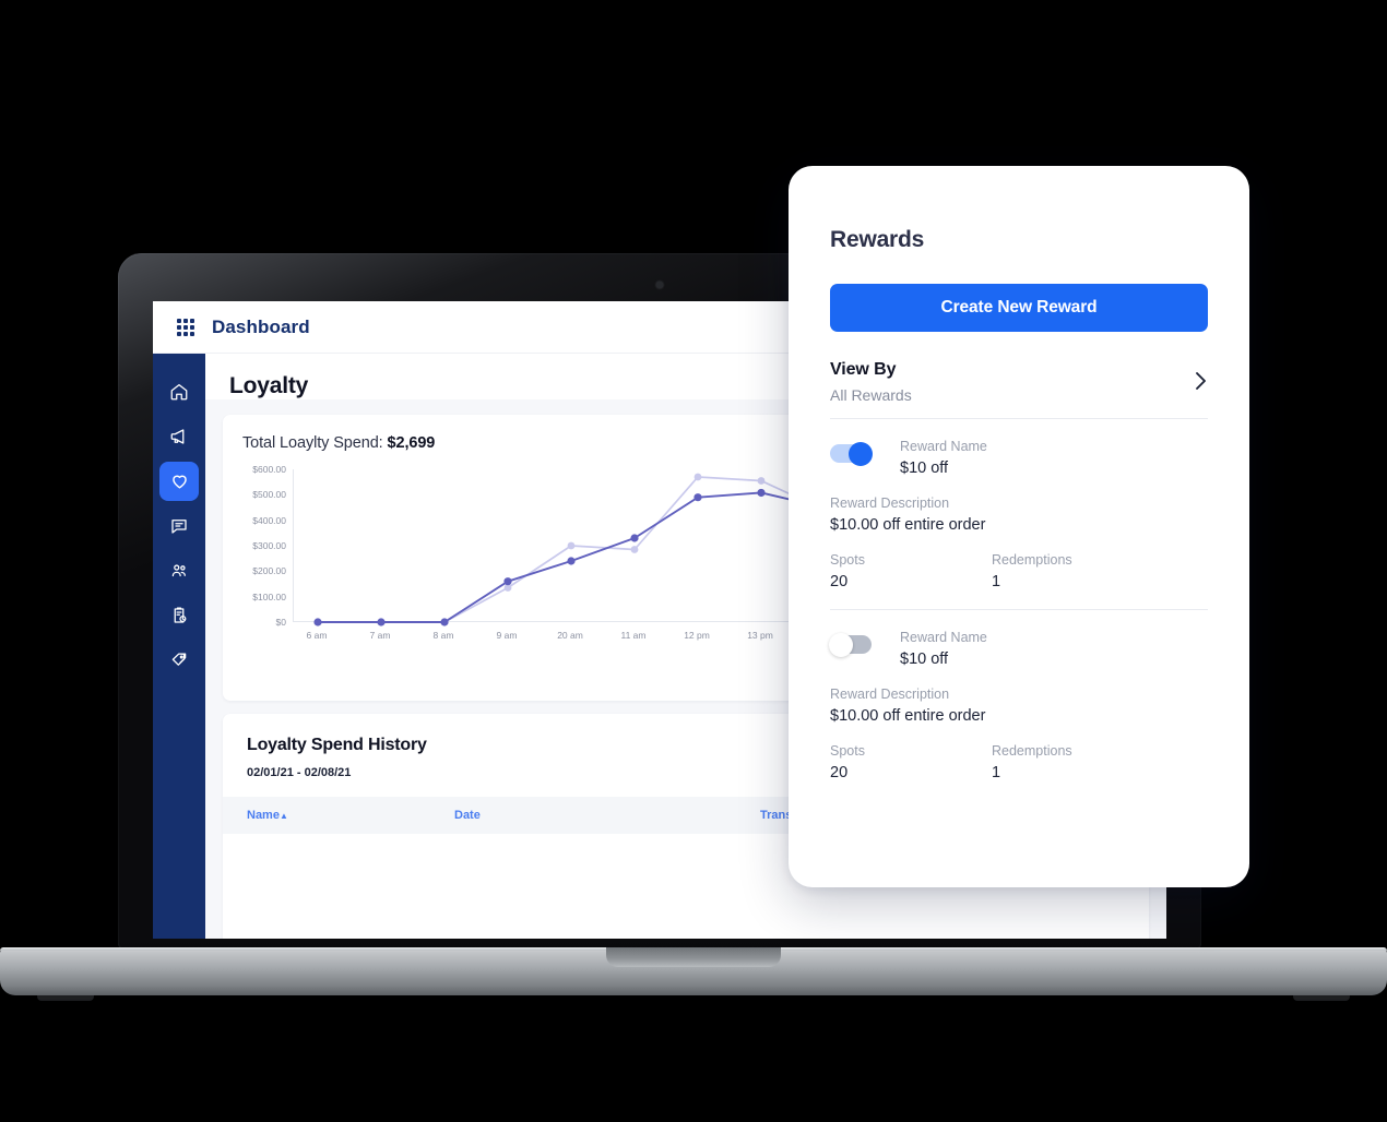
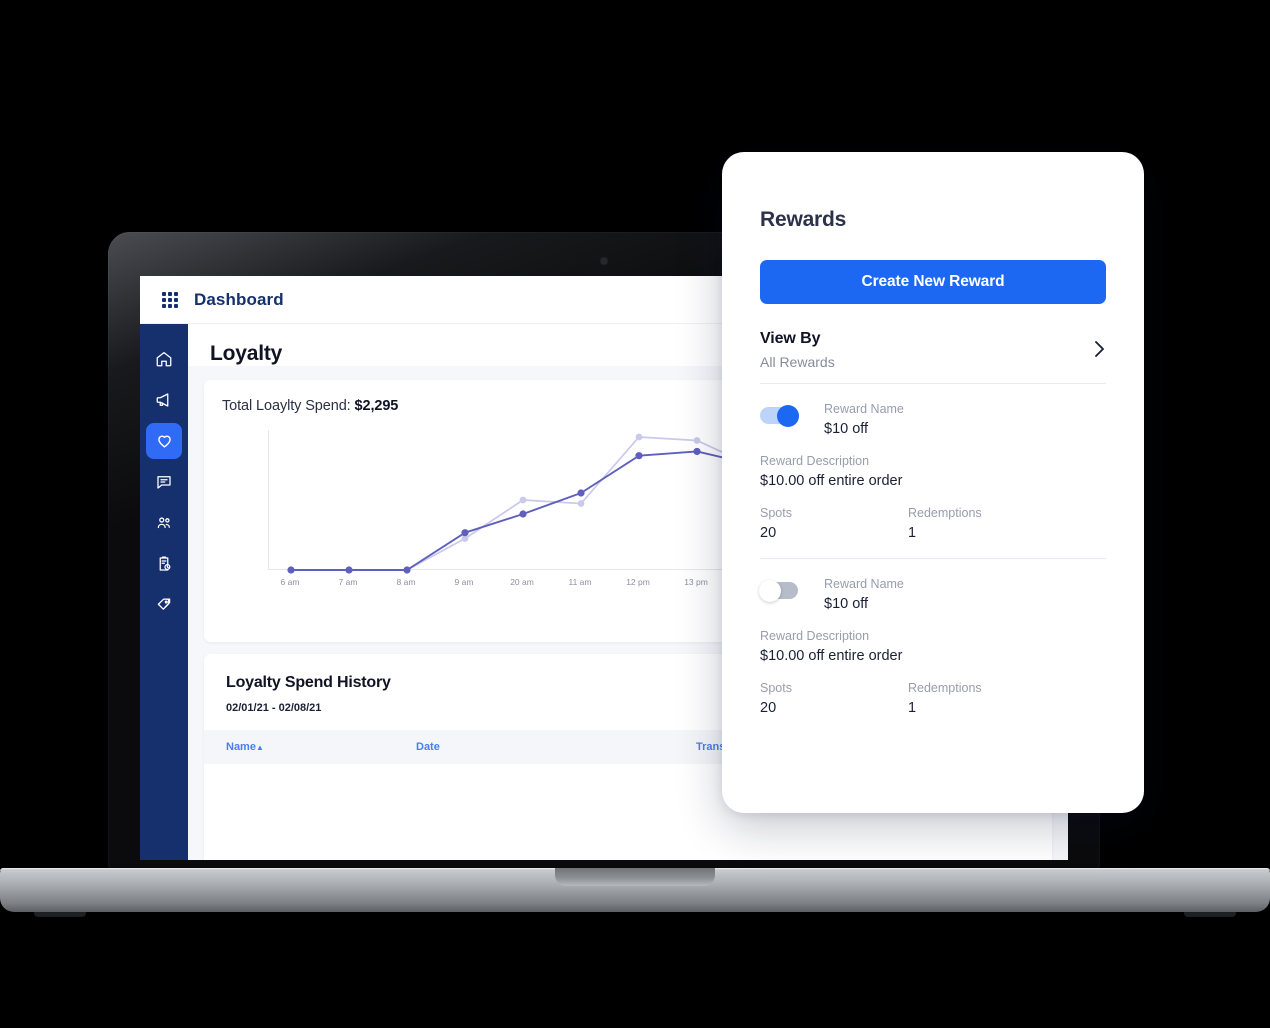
  Dashboard
  Loyalty
- Total Loaylty Spend: $2,699
+ Total Loaylty Spend: $2,295
- $600.00
- $500.00
- $400.00
- $300.00
- $200.00
- $100.00
- $0
  6 am
  7 am
  8 am
  9 am
  20 am
  11 am
  12 pm
  13 pm
  Loyalty Spend History
  02/01/21 - 02/08/21
  Name▲
  Date
  Rewards
  Create New Reward
  View By
  All Rewards
  Reward Name
  $10 off
  Reward Description
  $10.00 off entire order
  Spots
  20
  Redemptions
  1
  Reward Name
  $10 off
  Reward Description
  $10.00 off entire order
  Spots
  20
  Redemptions
  1
